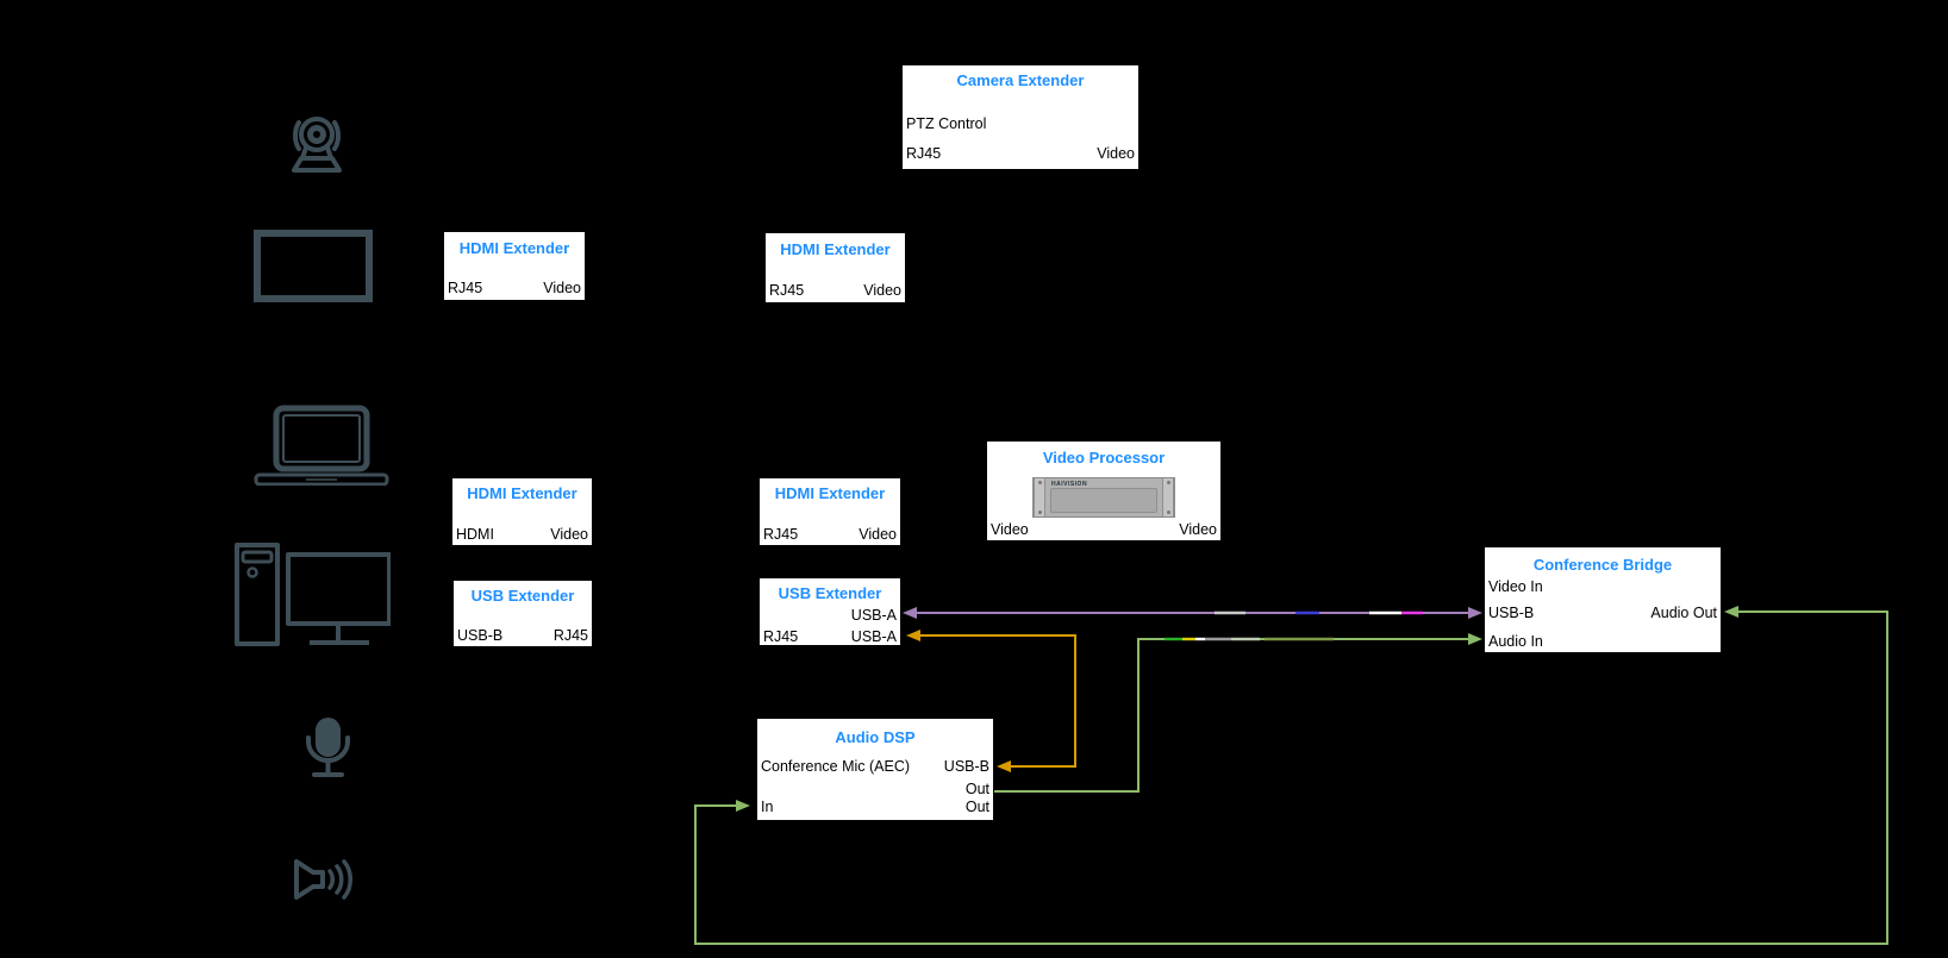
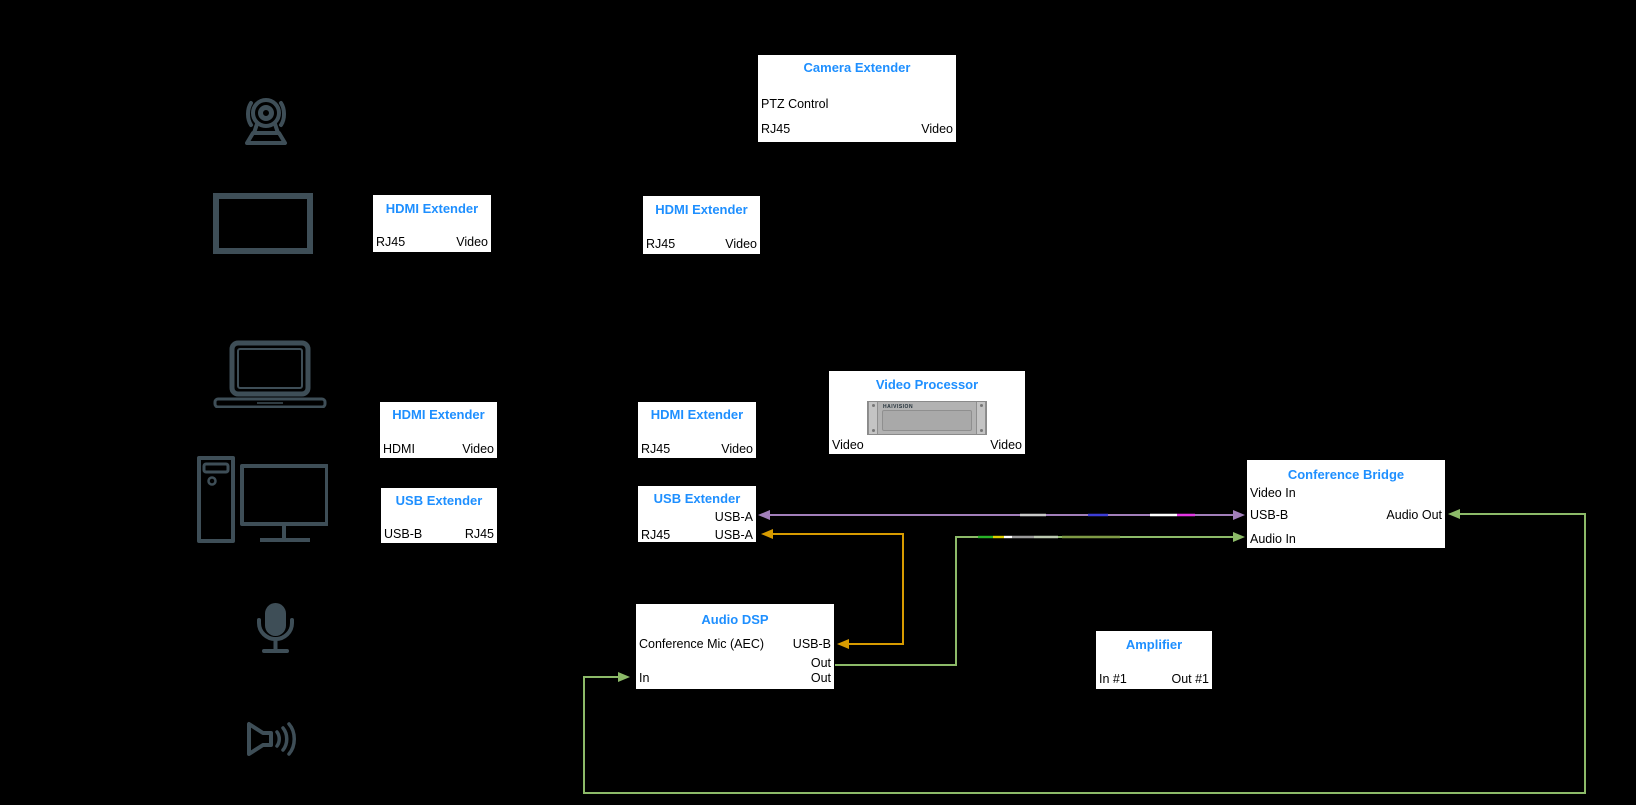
  Camera Extender
  PTZ Control
  RJ45
  Video
  HDMI Extender
  RJ45
  Video
  HDMI Extender
  RJ45
  Video
  HDMI Extender
  HDMI
  Video
  HDMI Extender
  RJ45
  Video
  Video Processor
  Video
  Video
  USB Extender
  USB-B
  RJ45
  USB Extender
  USB-A
  RJ45
  USB-A
  Audio DSP
  Conference Mic (AEC)
  USB-B
  Out
  In
  Out
  Conference Bridge
  Video In
  USB-B
  Audio Out
  Audio In
+ Amplifier
+ In #1
+ Out #1
